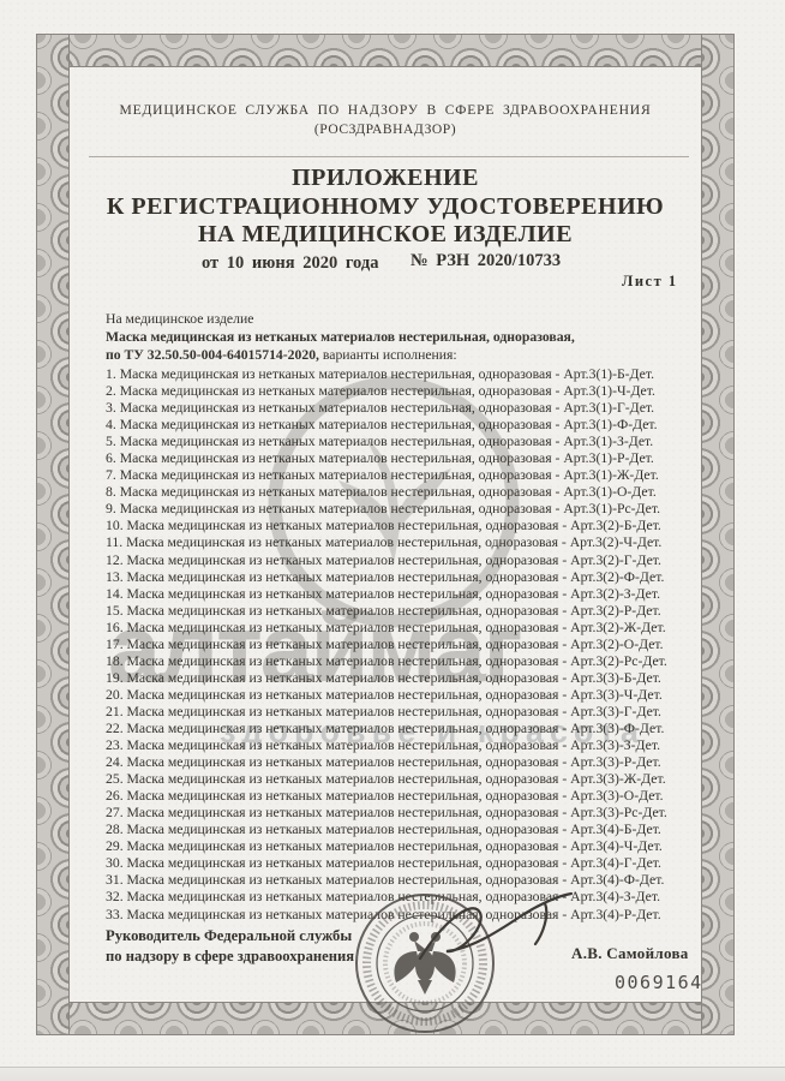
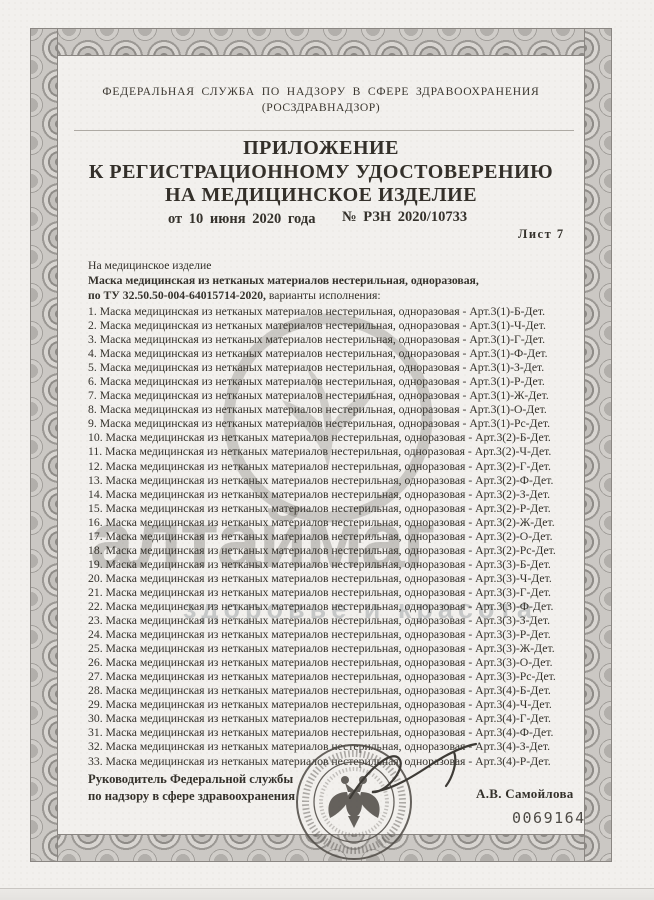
  алтаймаг
  здоровье и красота
- МЕДИЦИНСКОЕ СЛУЖБА ПО НАДЗОРУ В СФЕРЕ ЗДРАВООХРАНЕНИЯ
+ ФЕДЕРАЛЬНАЯ СЛУЖБА ПО НАДЗОРУ В СФЕРЕ ЗДРАВООХРАНЕНИЯ
  (РОСЗДРАВНАДЗОР)
  ПРИЛОЖЕНИЕ
  К РЕГИСТРАЦИОННОМУ УДОСТОВЕРЕНИЮ
  НА МЕДИЦИНСКОЕ ИЗДЕЛИЕ
  от 10 июня 2020 года
  № РЗН 2020/10733
- Лист 1
+ Лист 7
  На медицинское изделие
  Маска медицинская из нетканых материалов нестерильная, одноразовая,
  по ТУ 32.50.50-004-64015714-2020, варианты исполнения:
  1. Маска медицинская из нетканых материалов нестерильная, одноразовая - Арт.3(1)-Б-Дет.
  2. Маска медицинская из нетканых материалов нестерильная, одноразовая - Арт.3(1)-Ч-Дет.
  3. Маска медицинская из нетканых материалов нестерильная, одноразовая - Арт.3(1)-Г-Дет.
  4. Маска медицинская из нетканых материалов нестерильная, одноразовая - Арт.3(1)-Ф-Дет.
  5. Маска медицинская из нетканых материалов нестерильная, одноразовая - Арт.3(1)-З-Дет.
  6. Маска медицинская из нетканых материалов нестерильная, одноразовая - Арт.3(1)-Р-Дет.
  7. Маска медицинская из нетканых материалов нестерильная, одноразовая - Арт.3(1)-Ж-Дет.
  8. Маска медицинская из нетканых материалов нестерильная, одноразовая - Арт.3(1)-О-Дет.
  9. Маска медицинская из нетканых материалов нестерильная, одноразовая - Арт.3(1)-Рс-Дет.
  10. Маска медицинская из нетканых материалов нестерильная, одноразовая - Арт.3(2)-Б-Дет.
  11. Маска медицинская из нетканых материалов нестерильная, одноразовая - Арт.3(2)-Ч-Дет.
  12. Маска медицинская из нетканых материалов нестерильная, одноразовая - Арт.3(2)-Г-Дет.
  13. Маска медицинская из нетканых материалов нестерильная, одноразовая - Арт.3(2)-Ф-Дет.
  14. Маска медицинская из нетканых материалов нестерильная, одноразовая - Арт.3(2)-З-Дет.
  15. Маска медицинская из нетканых материалов нестерильная, одноразовая - Арт.3(2)-Р-Дет.
  16. Маска медицинская из нетканых материалов нестерильная, одноразовая - Арт.3(2)-Ж-Дет.
  17. Маска медицинская из нетканых материалов нестерильная, одноразовая - Арт.3(2)-О-Дет.
  18. Маска медицинская из нетканых материалов нестерильная, одноразовая - Арт.3(2)-Рс-Дет.
  19. Маска медицинская из нетканых материалов нестерильная, одноразовая - Арт.3(3)-Б-Дет.
  20. Маска медицинская из нетканых материалов нестерильная, одноразовая - Арт.3(3)-Ч-Дет.
  21. Маска медицинская из нетканых материалов нестерильная, одноразовая - Арт.3(3)-Г-Дет.
  22. Маска медицинская из нетканых материалов нестерильная, одноразовая - Арт.3(3)-Ф-Дет.
  23. Маска медицинская из нетканых материалов нестерильная, одноразовая - Арт.3(3)-З-Дет.
  24. Маска медицинская из нетканых материалов нестерильная, одноразовая - Арт.3(3)-Р-Дет.
  25. Маска медицинская из нетканых материалов нестерильная, одноразовая - Арт.3(3)-Ж-Дет.
  26. Маска медицинская из нетканых материалов нестерильная, одноразовая - Арт.3(3)-О-Дет.
  27. Маска медицинская из нетканых материалов нестерильная, одноразовая - Арт.3(3)-Рс-Дет.
  28. Маска медицинская из нетканых материалов нестерильная, одноразовая - Арт.3(4)-Б-Дет.
  29. Маска медицинская из нетканых материалов нестерильная, одноразовая - Арт.3(4)-Ч-Дет.
  30. Маска медицинская из нетканых материалов нестерильная, одноразовая - Арт.3(4)-Г-Дет.
  31. Маска медицинская из нетканых материалов нестерильная, одноразовая - Арт.3(4)-Ф-Дет.
  32. Маска медицинская из нетканых материалов нестерильная, одноразова - Арт.3(4)-З-Дет.
  33. Маска медицинская из нетканых материалов нестерильная однорзовая - Арт.3(4)-Р-Дет.
  Руководитель Федеральной службы
  по надзору в сфере здравоохранения
  А.В. Самойлова
  0069164
